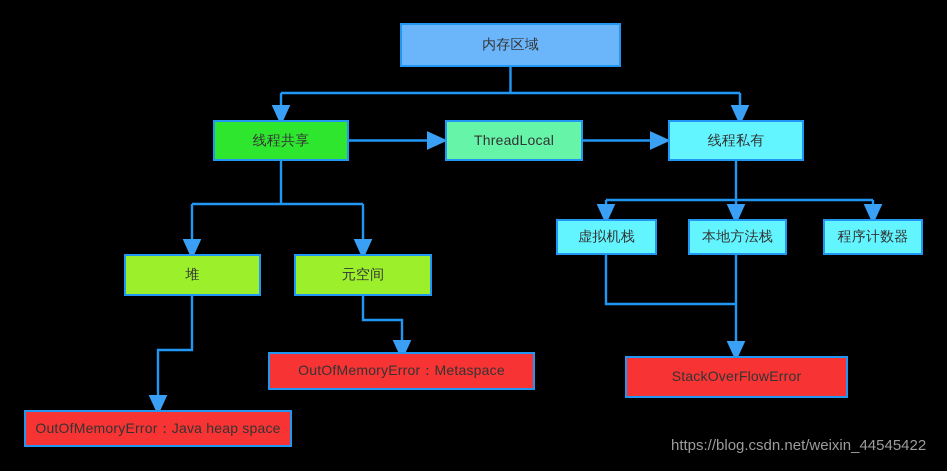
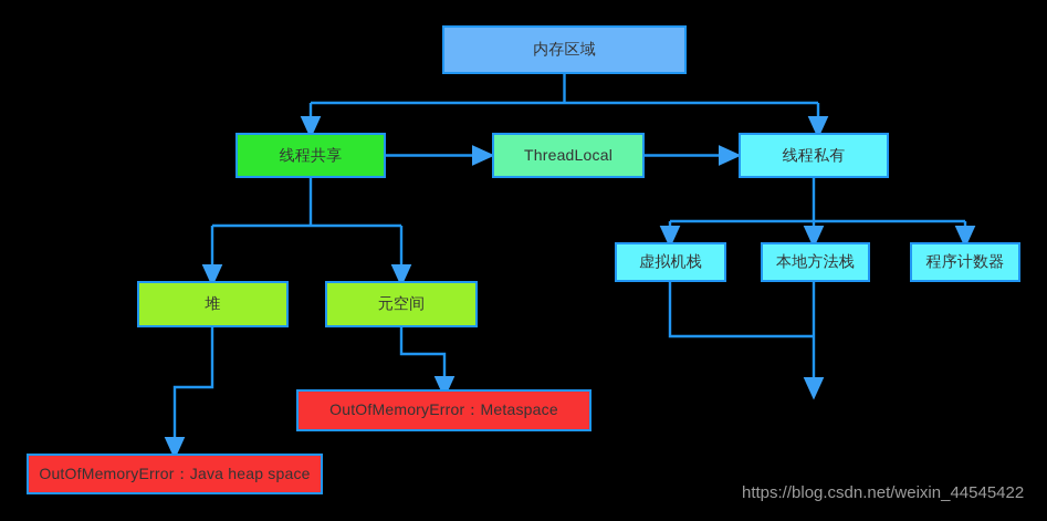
  内存区域
  线程共享
  ThreadLocal
  线程私有
  堆
  元空间
  虚拟机栈
  本地方法栈
  程序计数器
  OutOfMemoryError：Metaspace
  OutOfMemoryError：Java heap space
- StackOverFlowError
  https://blog.csdn.net/weixin_44545422
